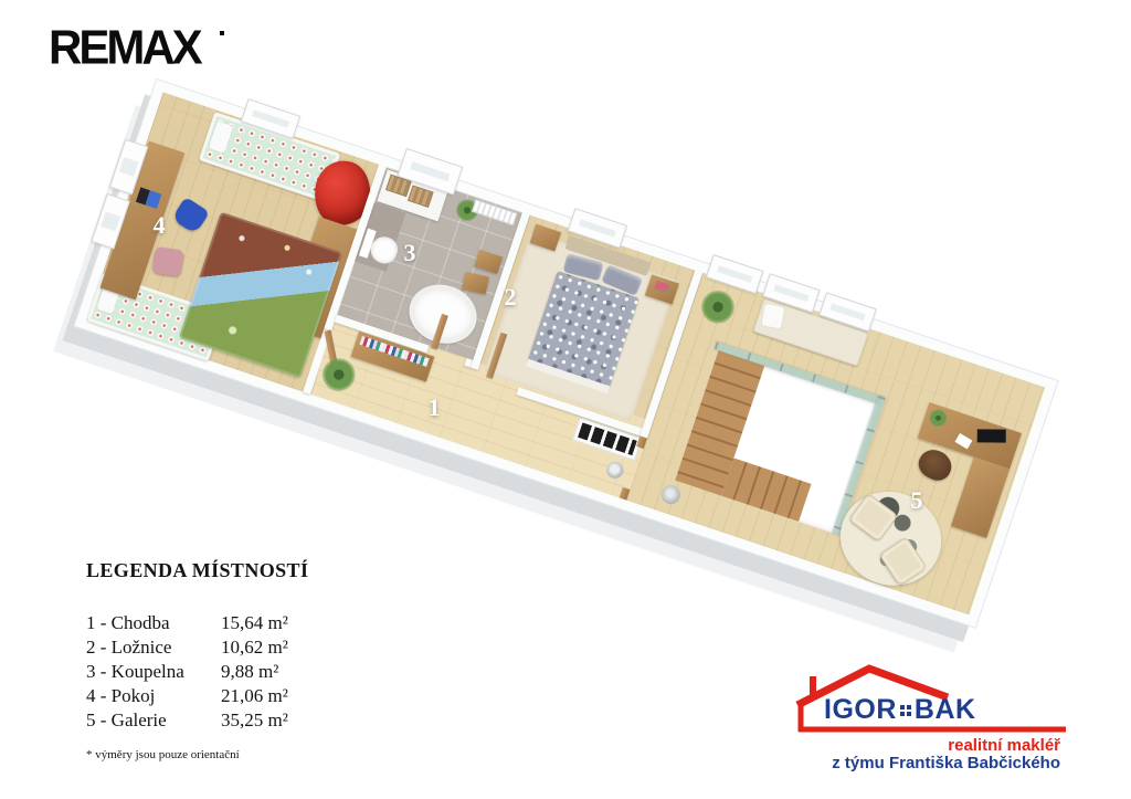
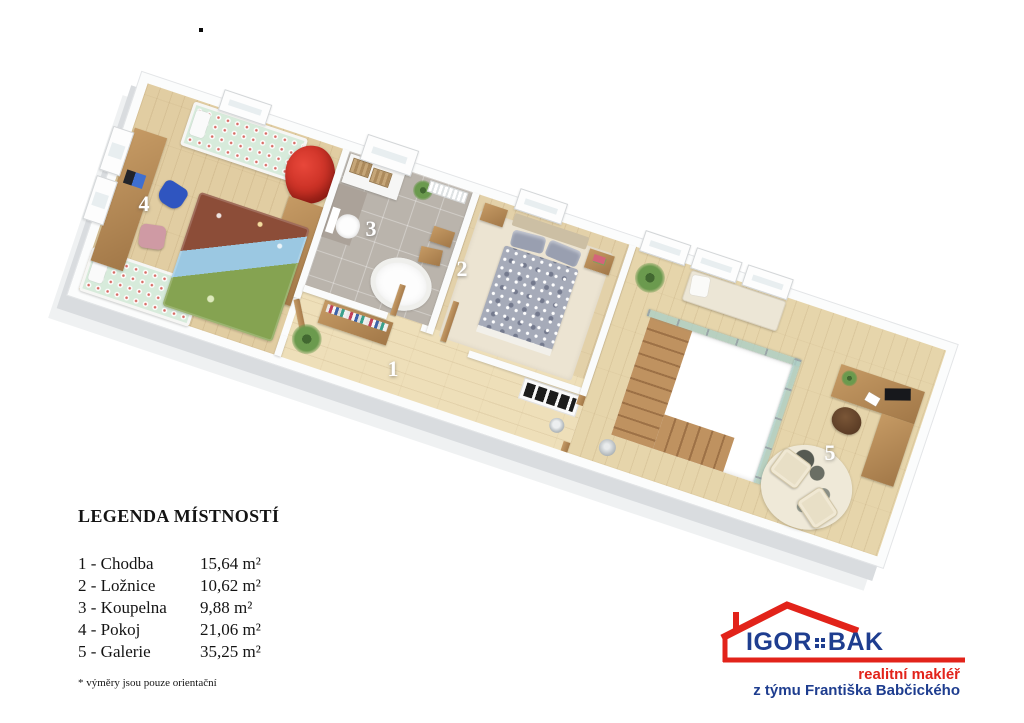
- REMAX
  1
  2
  3
  4
  5
  LEGENDA MÍSTNOSTÍ
  1 - Chodba
  15,64 m²
  2 - Ložnice
  10,62 m²
  3 - Koupelna
  9,88 m²
  4 - Pokoj
  21,06 m²
  5 - Galerie
  35,25 m²
  * výměry jsou pouze orientační
  IGOR BAK
  realitní makléř
  z týmu Františka Babčického
